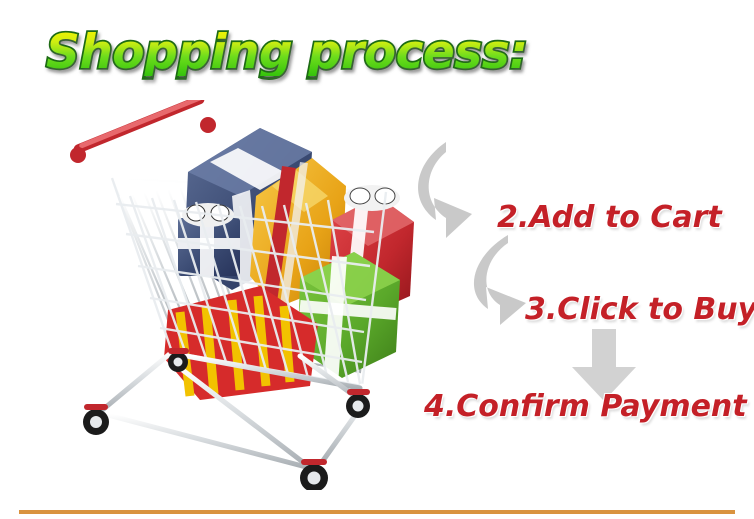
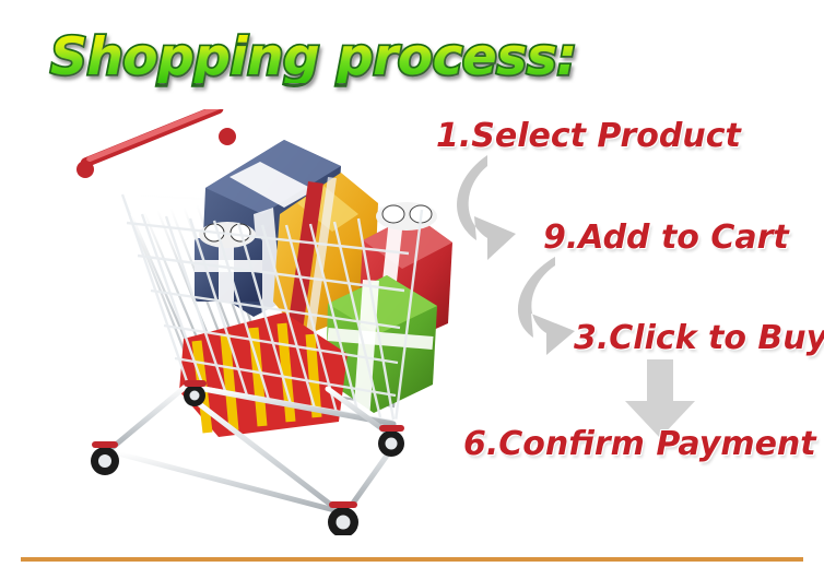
  Shopping process:
+ 1.Select Product
- 2.Add to Cart
+ 9.Add to Cart
  3.Click to Buy
- 4.Confirm Payment
+ 6.Confirm Payment
